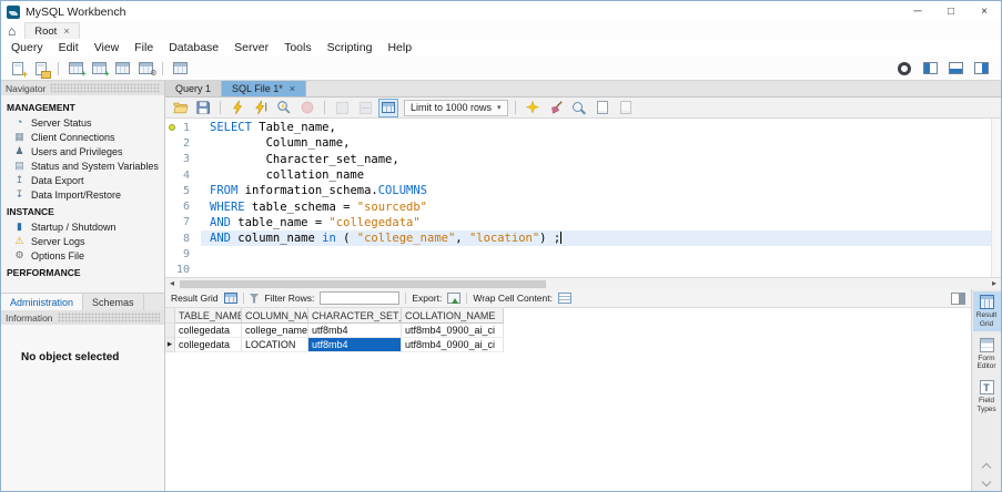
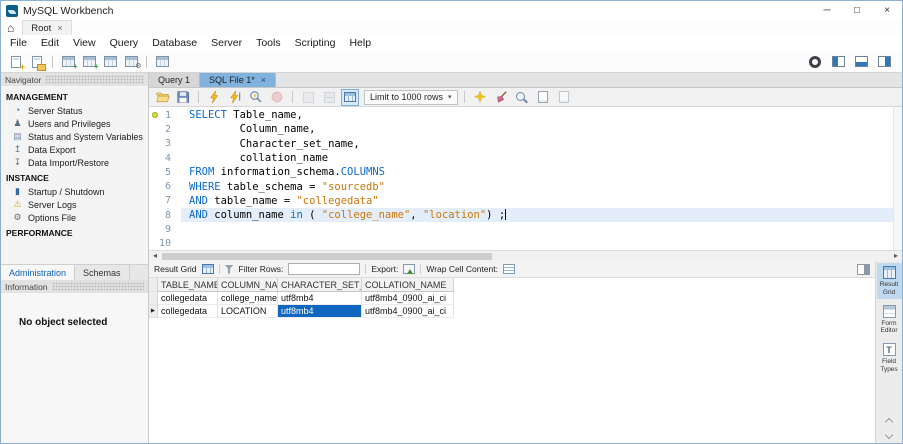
  MySQL Workbench
  ─
  □
  ×
  ⌂
  Root
  ×
- Query
+ File
  Edit
  View
- File
+ Query
  Database
  Server
  Tools
  Scripting
  Help
  Navigator
  MANAGEMENT
  ◔
  Server Status
- ▦
- Client Connections
  ♟
  Users and Privileges
  ▤
  Status and System Variables
  ↥
  Data Export
  ↧
  Data Import/Restore
  INSTANCE
  ▮
  Startup / Shutdown
  ⚠
  Server Logs
  ⚙
  Options File
  PERFORMANCE
  Administration
  Schemas
  Information
  No object selected
  Query 1
  SQL File 1*
  ×
  Limit to 1000 rows
  1
  SELECT Table_name,
  2
  Column_name,
  3
  Character_set_name,
  4
  collation_name
  5
  FROM information_schema.COLUMNS
  6
  WHERE table_schema = "sourcedb"
  7
  AND table_name = "collegedata"
  8
  AND column_name in ( "college_name", "location") ;
  9
  10
  ◂
  ▸
  Result Grid
  Filter Rows:
  Export:
  Wrap Cell Content:
  TABLE_NAME
  COLUMN_NA
  CHARACTER_SET
  COLLATION_NAME
  collegedata
  college_name
  utf8mb4
  utf8mb4_0900_ai_ci
  collegedata
  LOCATION
  utf8mb4
  utf8mb4_0900_ai_ci
